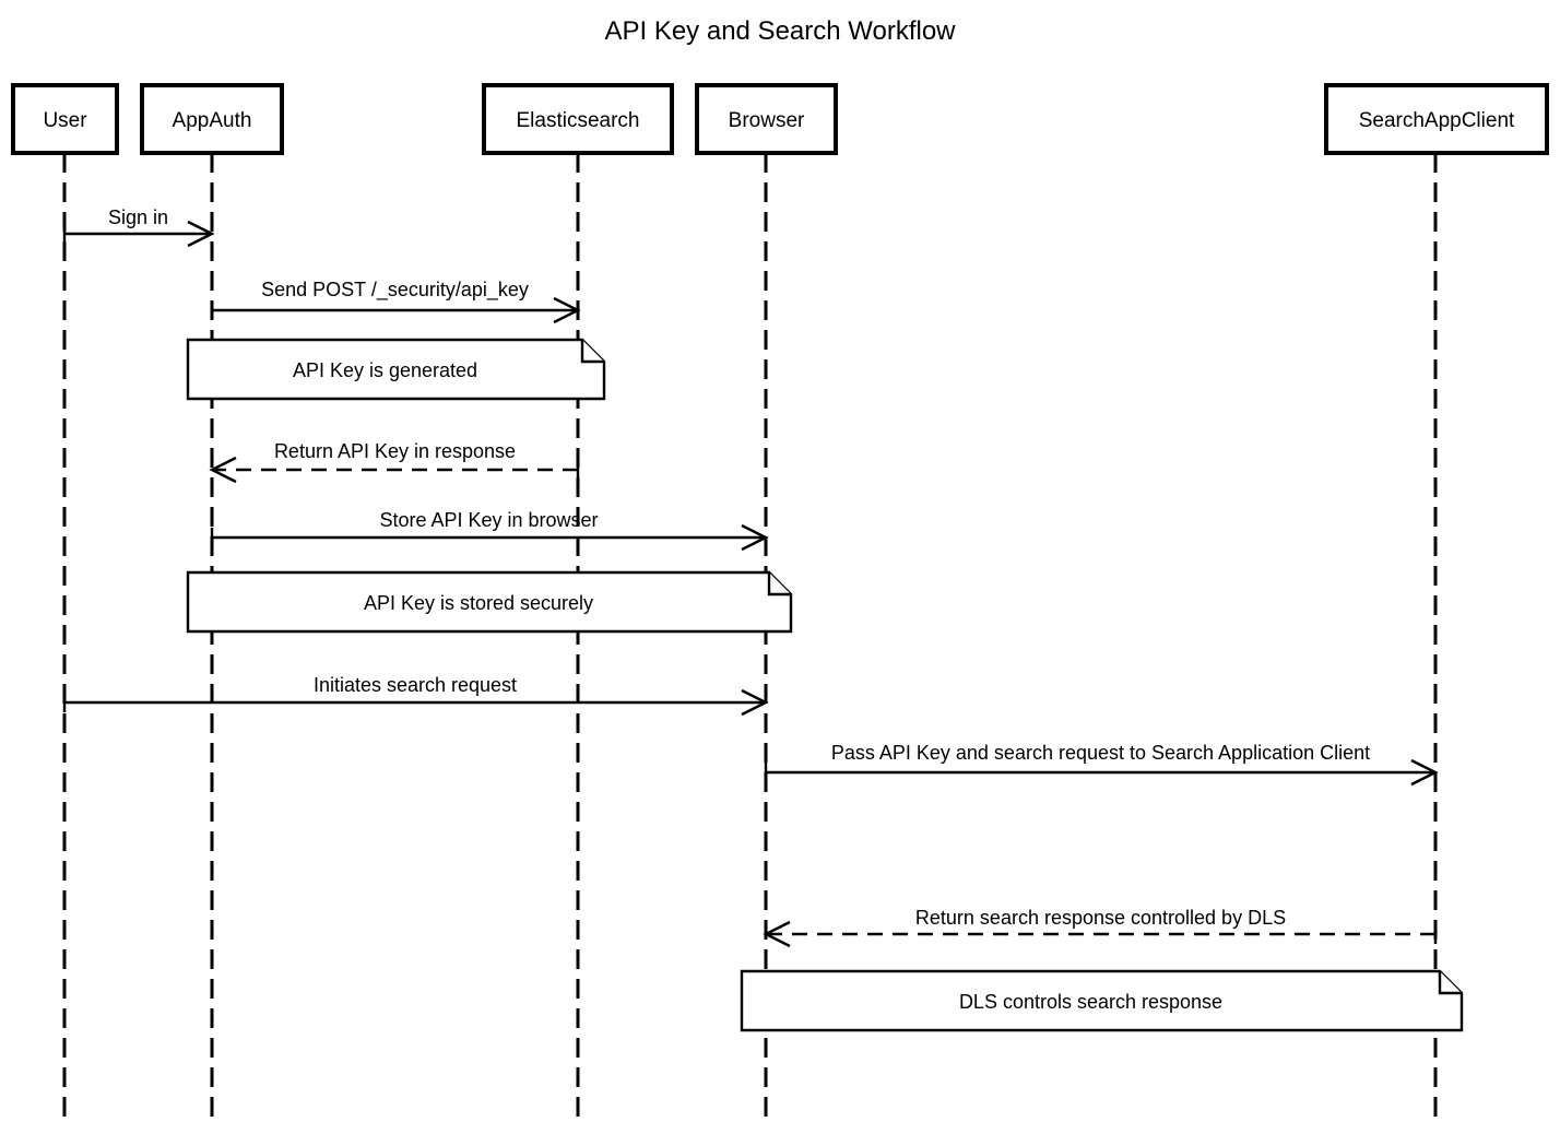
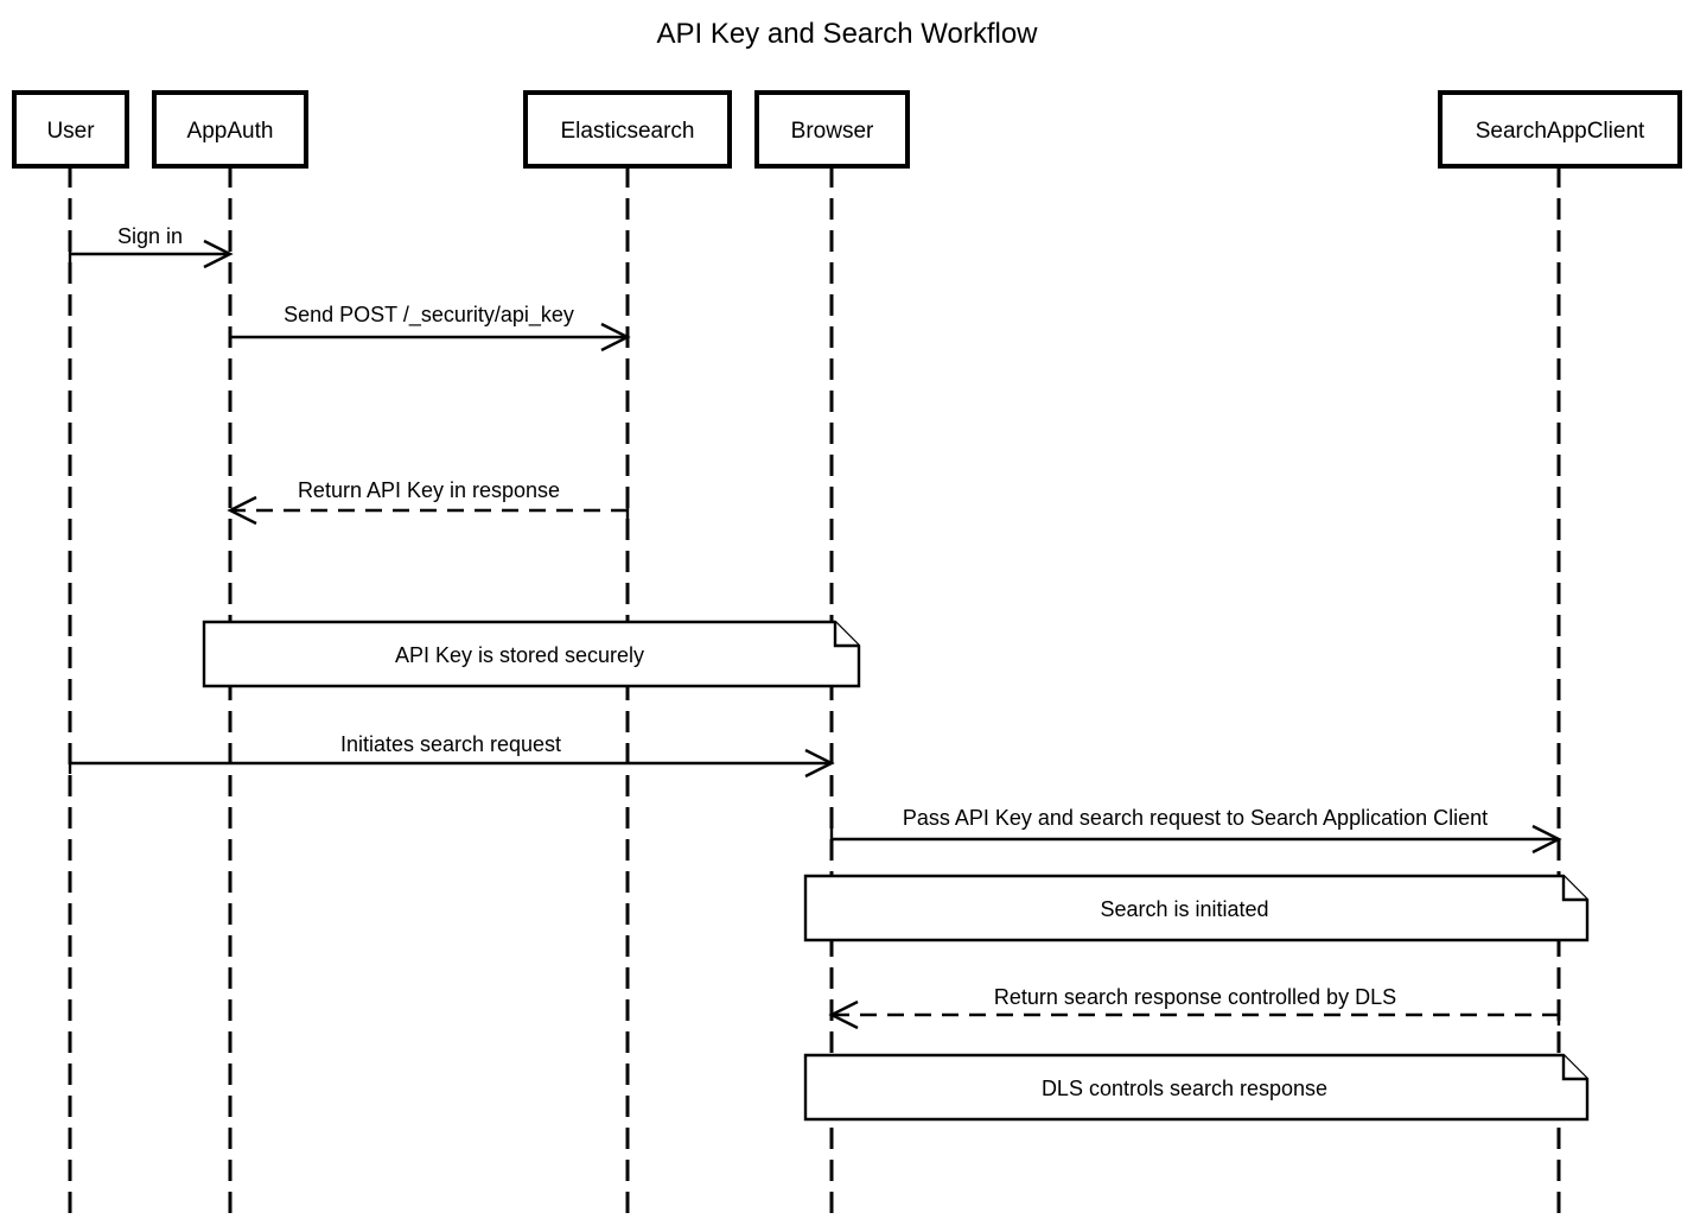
  API Key and Search Workflow
  User
  AppAuth
  Elasticsearch
  Browser
  SearchAppClient
- API Key is generated
  API Key is stored securely
+ Search is initiated
  DLS controls search response
  Sign in
  Send POST /_security/api_key
  Return API Key in response
- Store API Key in browser
  Initiates search request
  Pass API Key and search request to Search Application Client
  Return search response controlled by DLS
